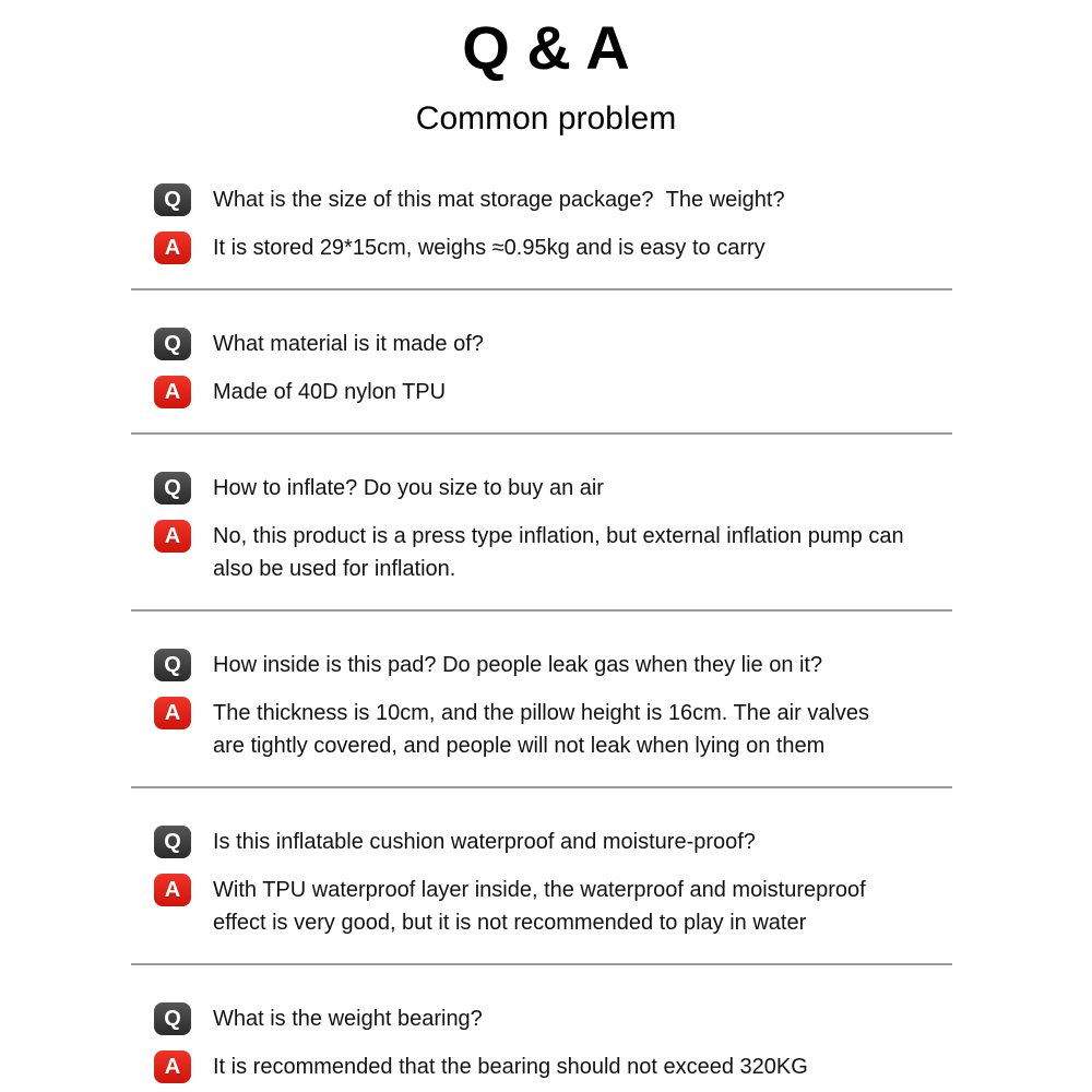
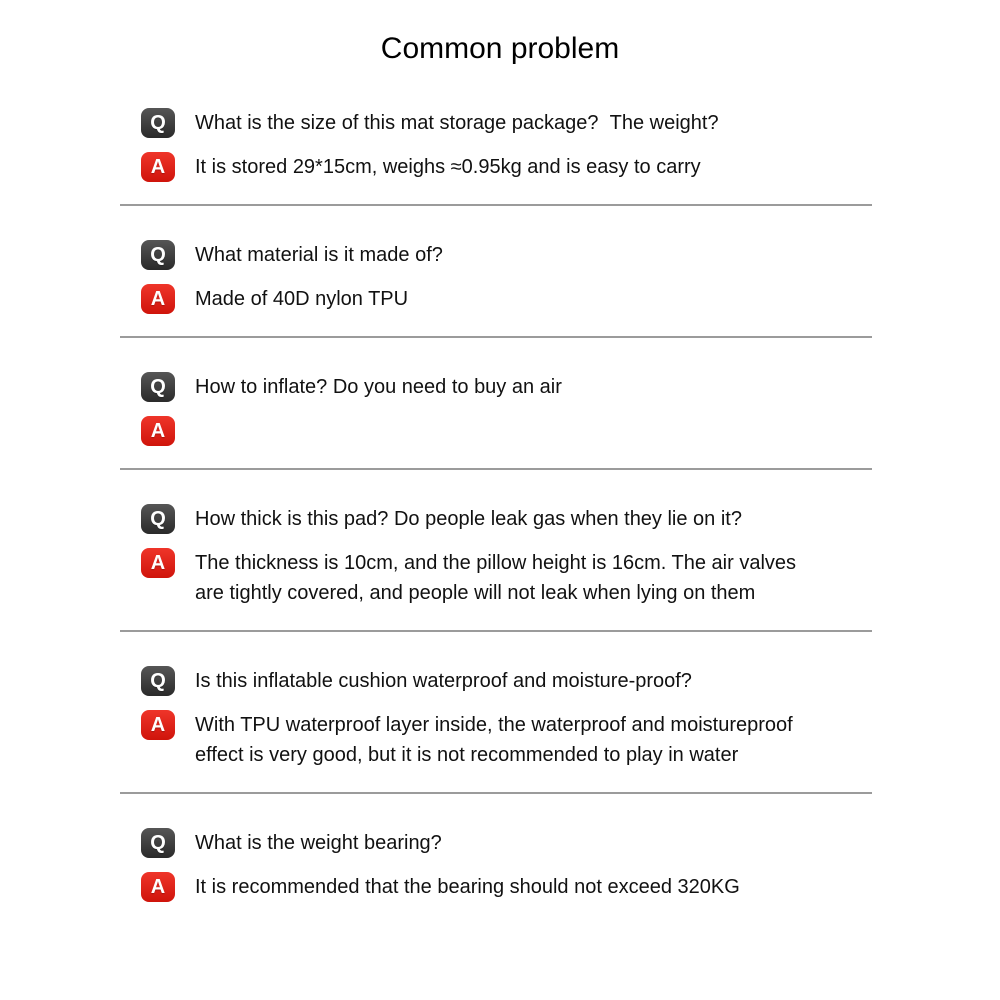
- Q & A
  Common problem
  Q
  What is the size of this mat storage package? The weight?
  A
  It is stored 29*15cm, weighs ≈0.95kg and is easy to carry
  Q
  What material is it made of?
  A
  Made of 40D nylon TPU
  Q
- How to inflate? Do you size to buy an air
+ How to inflate? Do you need to buy an air
  A
- No, this product is a press type inflation, but external inflation pump can
- also be used for inflation.
  Q
- How inside is this pad? Do people leak gas when they lie on it?
+ How thick is this pad? Do people leak gas when they lie on it?
  A
  The thickness is 10cm, and the pillow height is 16cm. The air valves
  are tightly covered, and people will not leak when lying on them
  Q
  Is this inflatable cushion waterproof and moisture-proof?
  A
  With TPU waterproof layer inside, the waterproof and moistureproof
  effect is very good, but it is not recommended to play in water
  Q
  What is the weight bearing?
  A
  It is recommended that the bearing should not exceed 320KG
